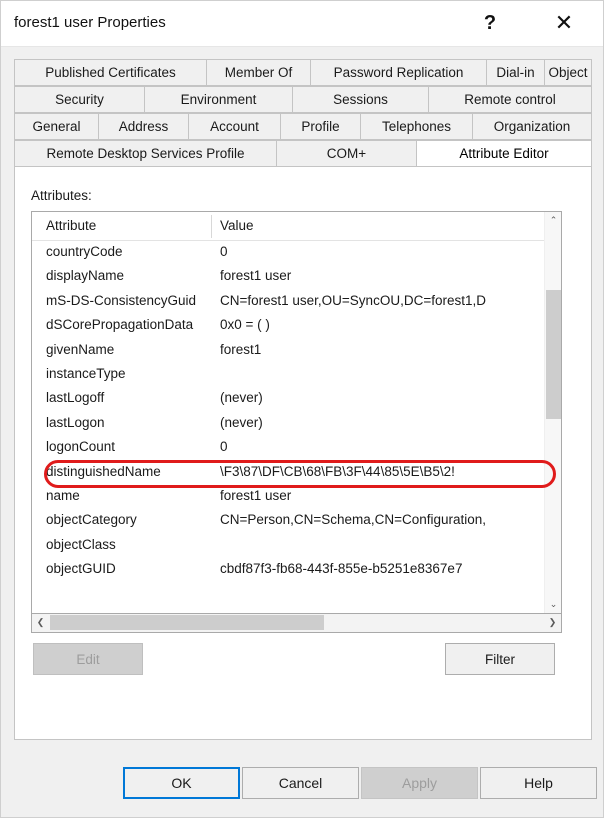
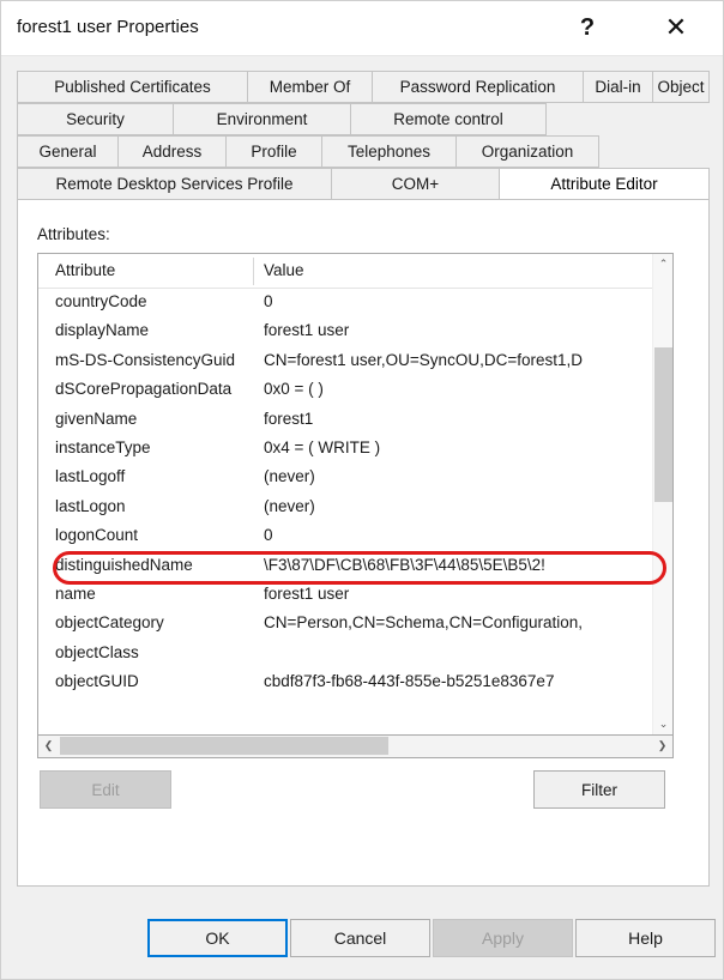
  forest1 user Properties
  ?
  ✕
  Published Certificates
  Member Of
  Password Replication
  Dial-in
  Object
  Security
  Environment
- Sessions
  Remote control
  General
  Address
- Account
  Profile
  Telephones
  Organization
  Remote Desktop Services Profile
  COM+
  Attribute Editor
  Attributes:
  Attribute
  Value
  countryCode
  0
  displayName
  forest1 user
  mS-DS-ConsistencyGuid
  CN=forest1 user,OU=SyncOU,DC=forest1,D
  dSCorePropagationData
  0x0 = ( )
  givenName
  forest1
  instanceType
+ 0x4 = ( WRITE )
  lastLogoff
  (never)
  lastLogon
  (never)
  logonCount
  0
  distinguishedName
  \F3\87\DF\CB\68\FB\3F\44\85\5E\B5\2!
  name
  forest1 user
  objectCategory
  CN=Person,CN=Schema,CN=Configuration,
  objectClass
  objectGUID
  cbdf87f3-fb68-443f-855e-b5251e8367e7
  ⌃
  ⌄
  ❮
  ❯
  Edit
  Filter
  OK
  Cancel
  Apply
  Help
